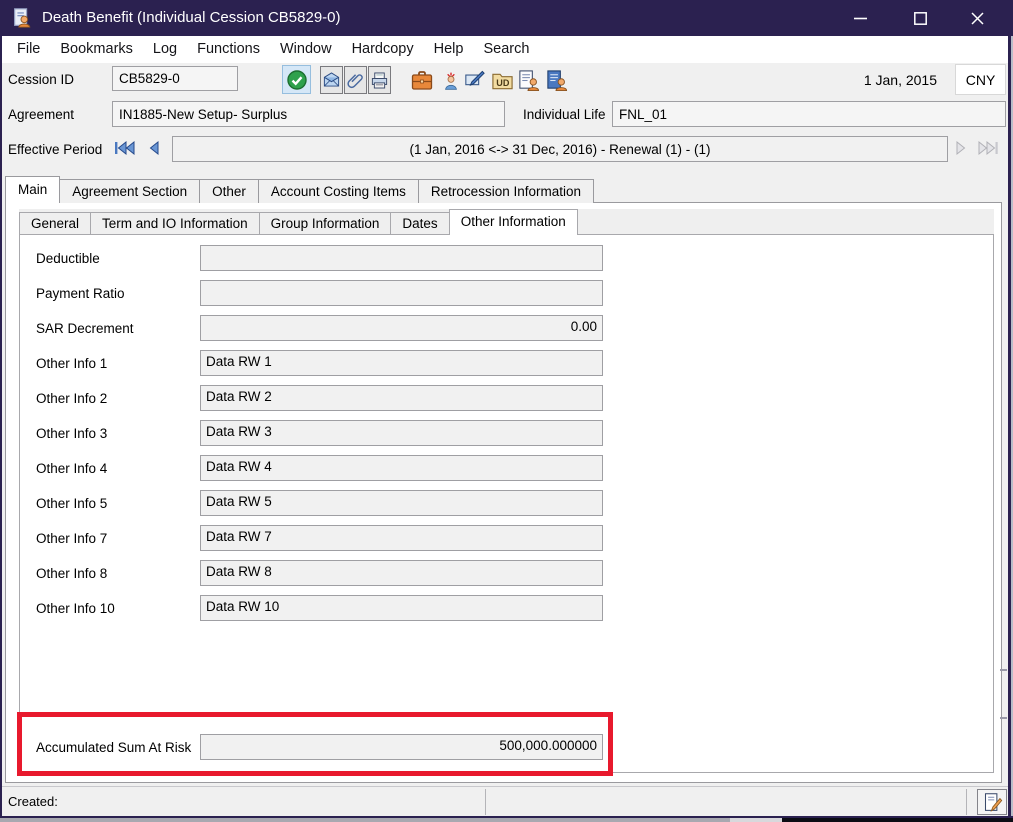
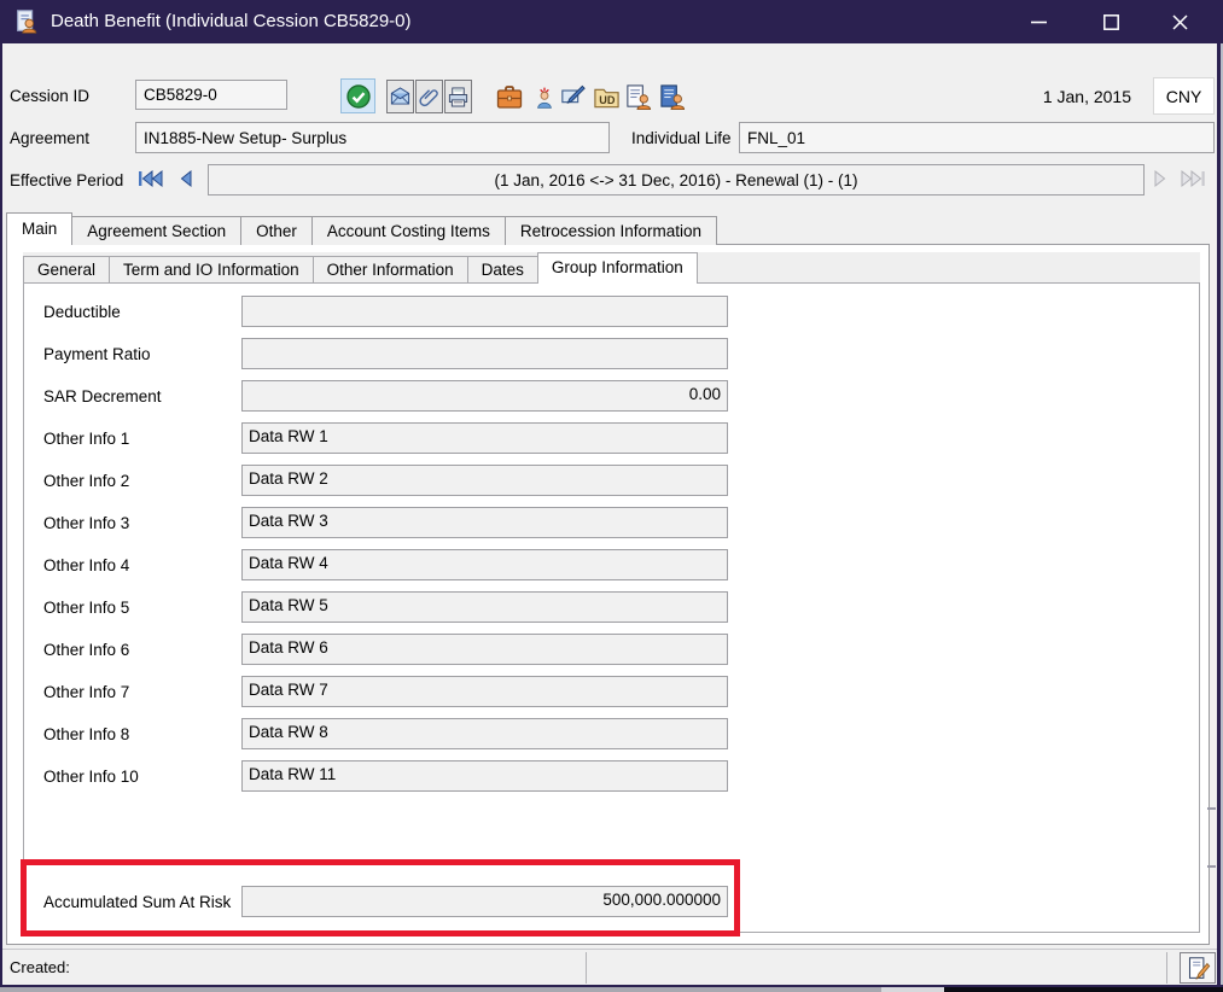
  Death Benefit (Individual Cession CB5829-0)
- File
- Bookmarks
- Log
- Functions
- Window
- Hardcopy
- Help
- Search
  Cession ID
  CB5829-0
  UD
  1 Jan, 2015
  CNY
  Agreement
  IN1885-New Setup- Surplus
  Individual Life
  FNL_01
  Effective Period
  (1 Jan, 2016 <-> 31 Dec, 2016) - Renewal (1) - (1)
  Main
  Agreement Section
  Other
  Account Costing Items
  Retrocession Information
  General
  Term and IO Information
- Group Information
+ Other Information
  Dates
- Other Information
+ Group Information
  Deductible
  Payment Ratio
  SAR Decrement
  0.00
  Other Info 1
  Data RW 1
  Other Info 2
  Data RW 2
  Other Info 3
  Data RW 3
  Other Info 4
  Data RW 4
  Other Info 5
  Data RW 5
+ Other Info 6
+ Data RW 6
  Other Info 7
  Data RW 7
  Other Info 8
  Data RW 8
  Other Info 10
- Data RW 10
+ Data RW 11
  Accumulated Sum At Risk
  500,000.000000
  Created:
